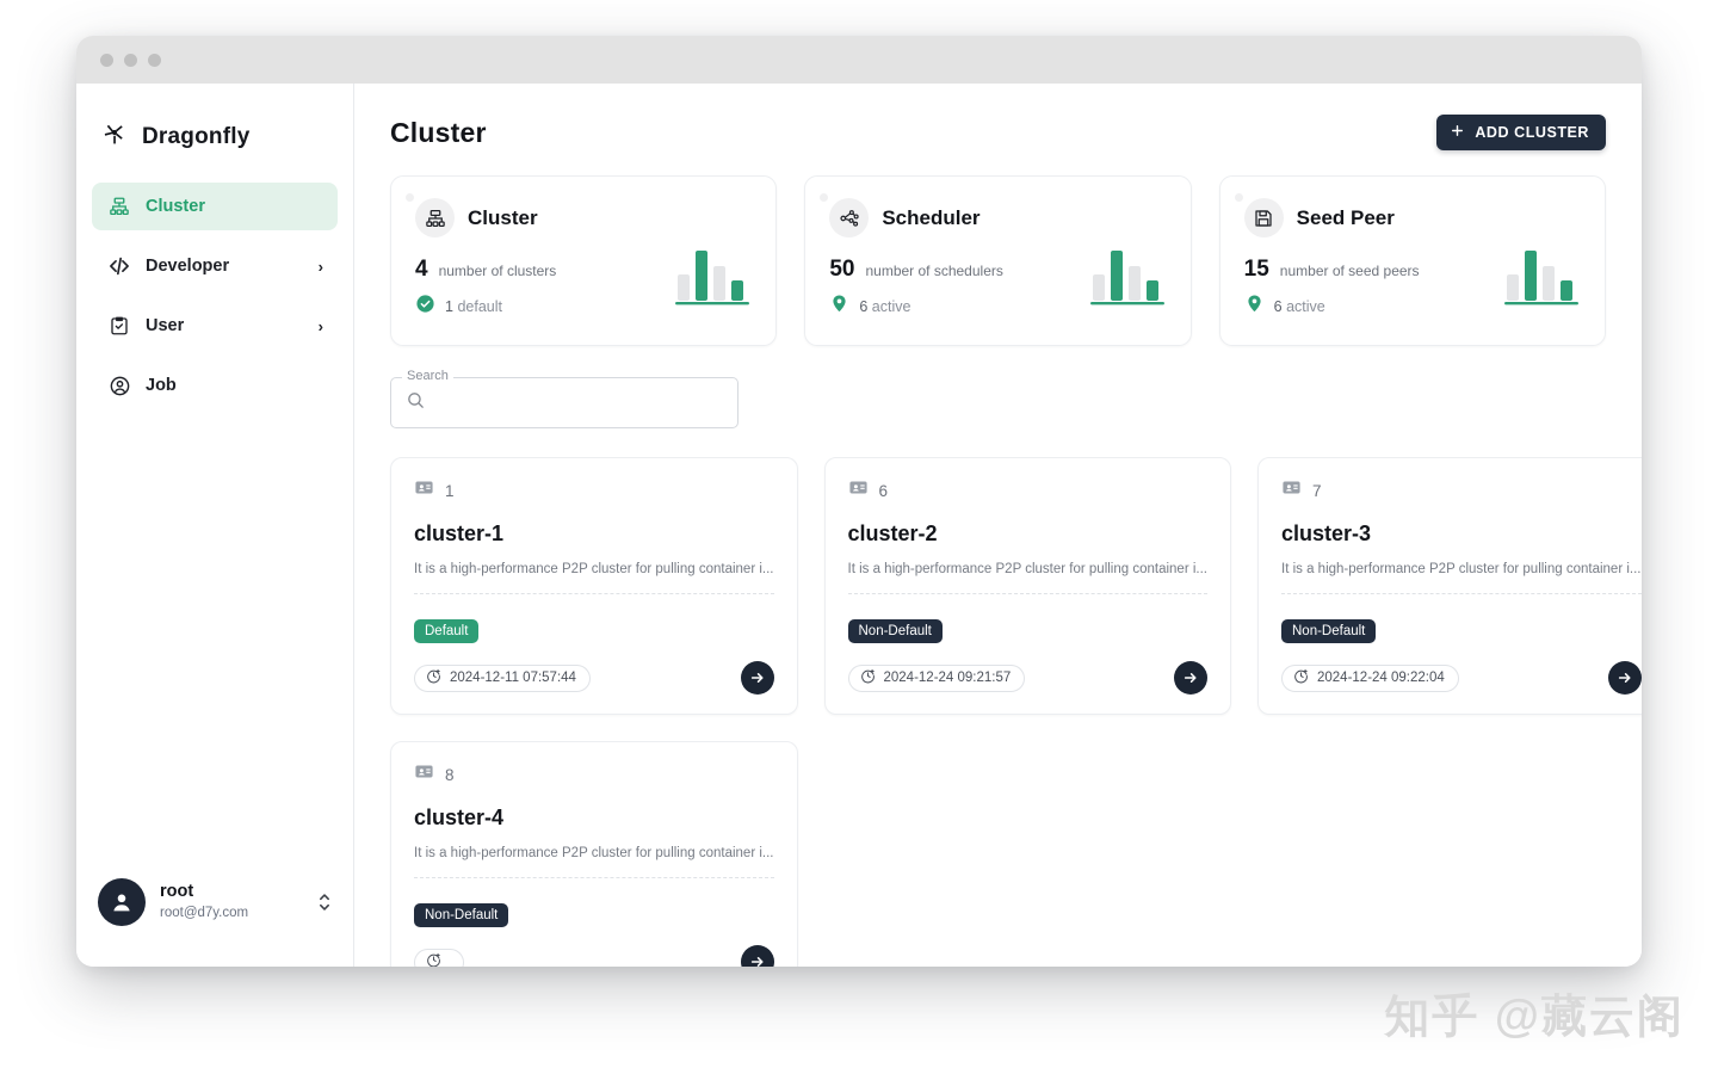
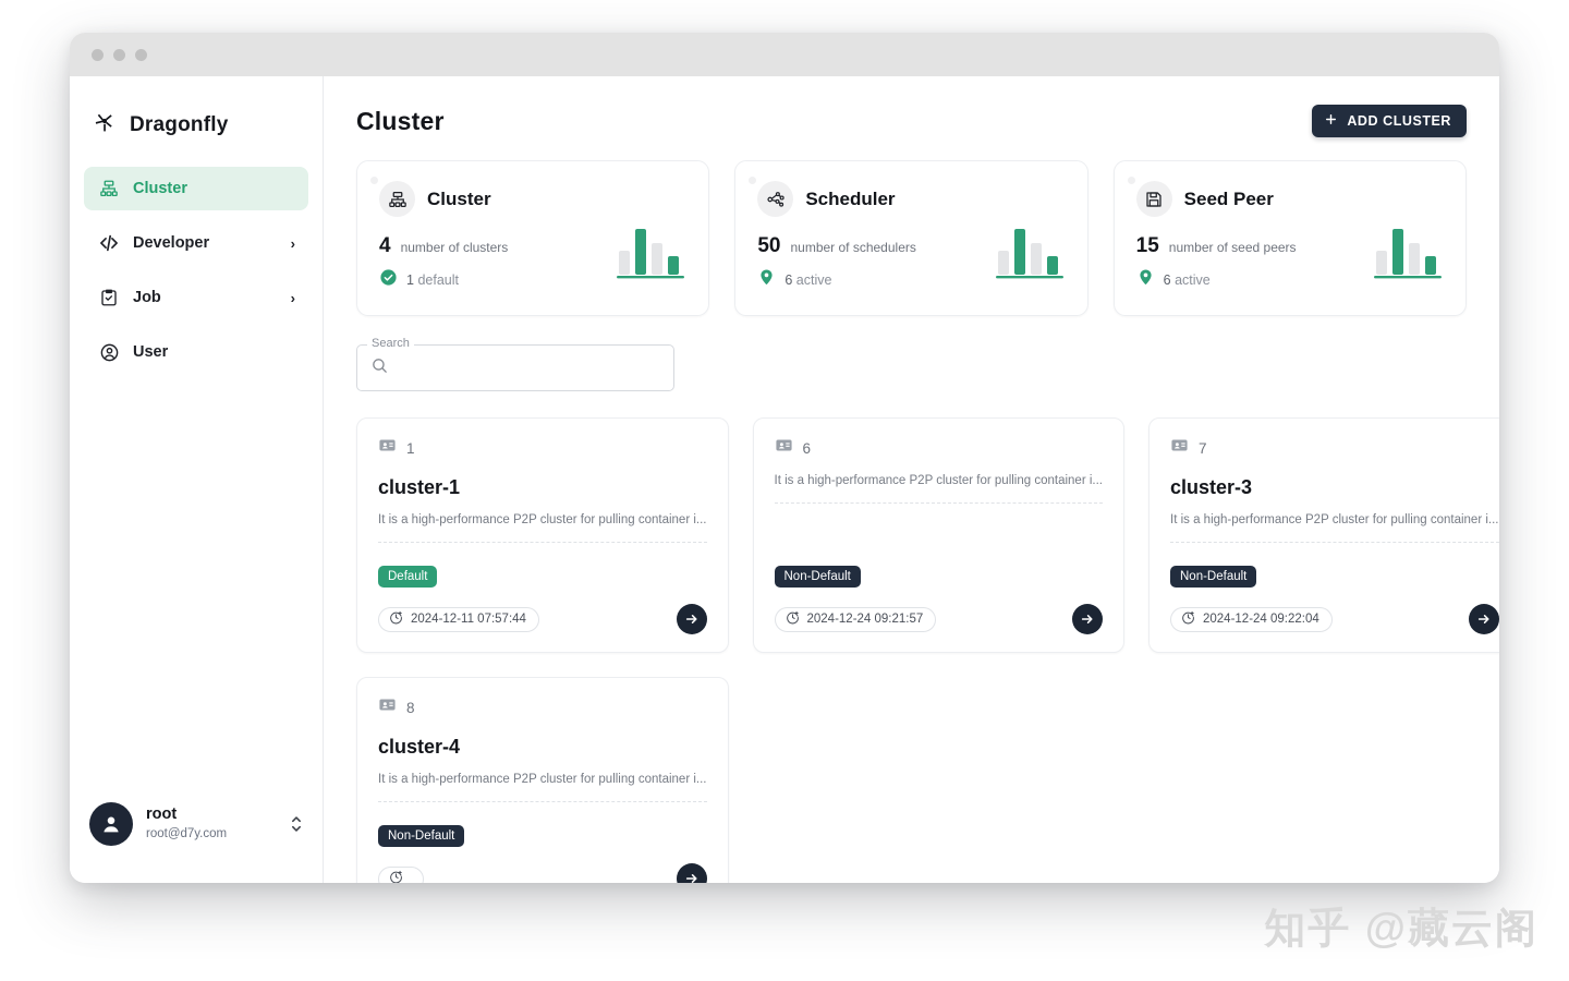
  Dragonfly
  Cluster
  Developer
  ›
- User
+ Job
  ›
- Job
+ User
  root
  root@d7y.com
  Cluster
  ADD CLUSTER
  Cluster
  4
  number of clusters
  1 default
  Scheduler
  50
  number of schedulers
  6 active
  Seed Peer
  15
  number of seed peers
  6 active
  Search
  1
  cluster-1
  It is a high-performance P2P cluster for pulling container i...
  Default
  2024-12-11 07:57:44
  6
- cluster-2
  It is a high-performance P2P cluster for pulling container i...
  Non-Default
  2024-12-24 09:21:57
  7
  cluster-3
  It is a high-performance P2P cluster for pulling container i...
  Non-Default
  2024-12-24 09:22:04
  8
  cluster-4
  It is a high-performance P2P cluster for pulling container i...
  Non-Default
  知乎 @藏云阁
